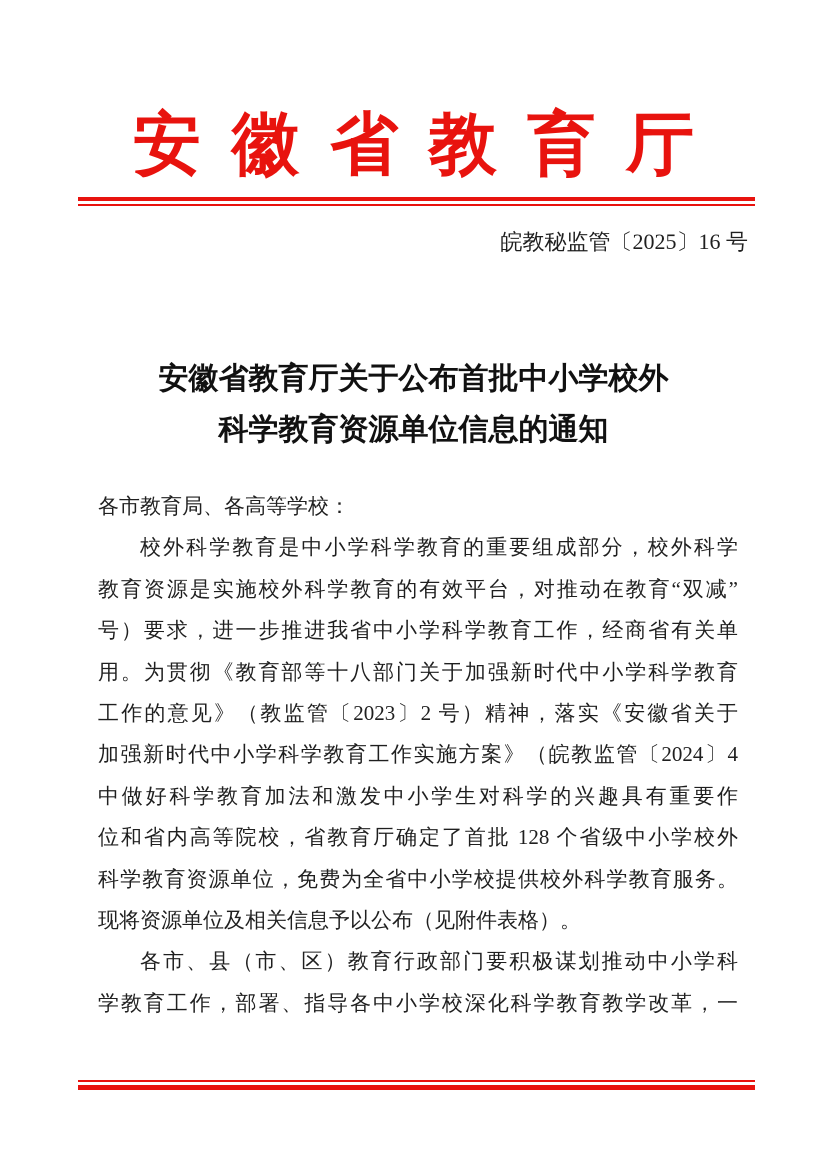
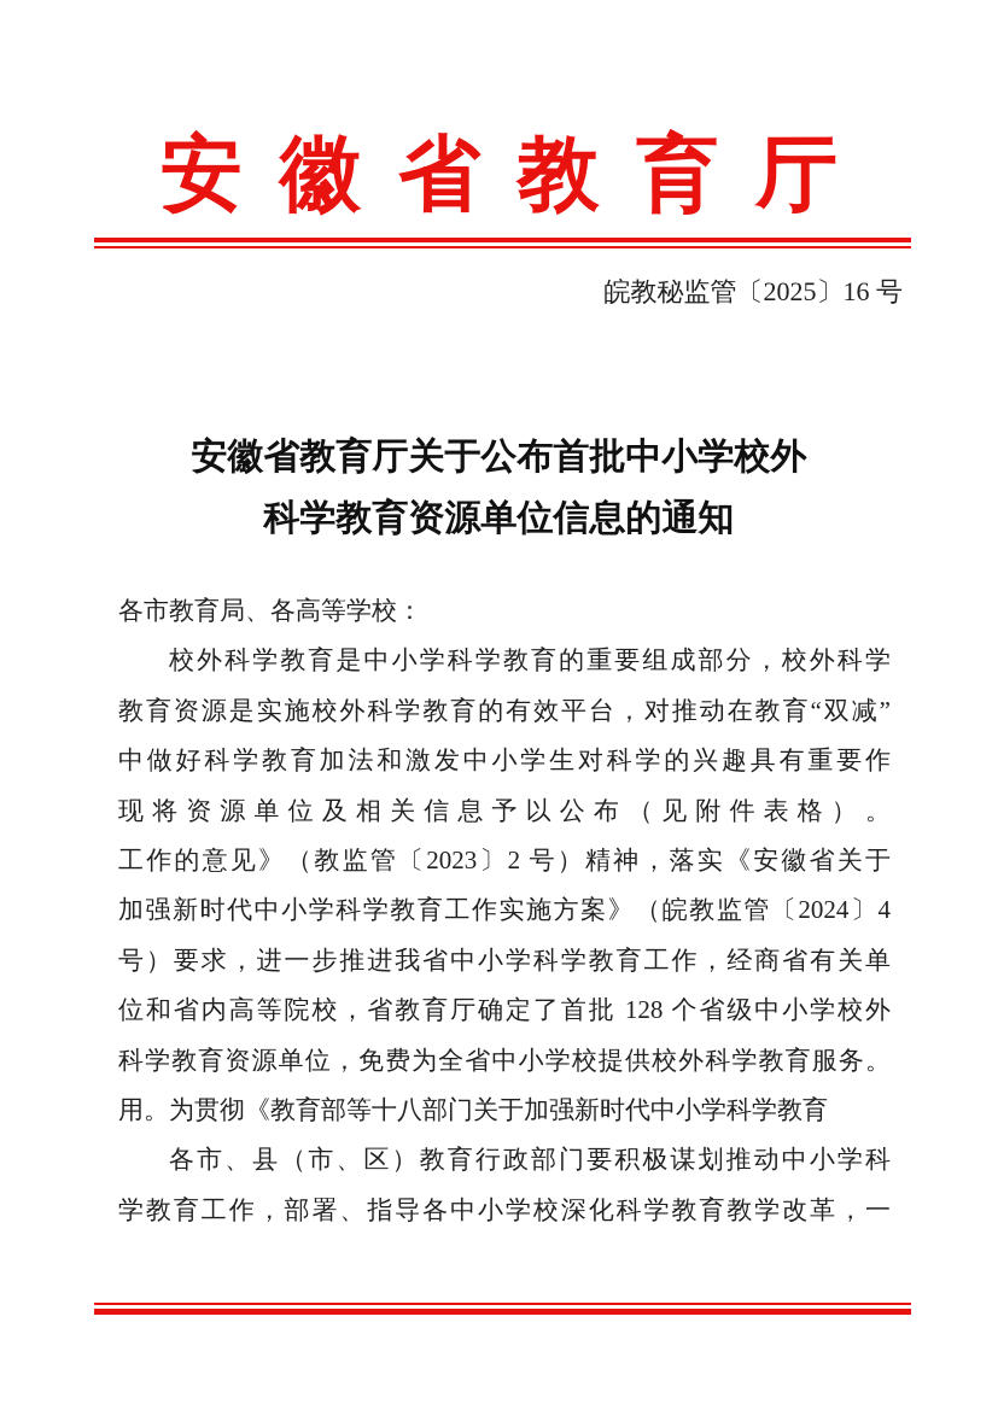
  安徽省教育厅
  皖教秘监管〔2025〕16 号
  安徽省教育厅关于公布首批中小学校外
  科学教育资源单位信息的通知
  各市教育局、各高等学校：
  校外科学教育是中小学科学教育的重要组成部分，校外科学
  教育资源是实施校外科学教育的有效平台，对推动在教育“双减”
- 号）要求，进一步推进我省中小学科学教育工作，经商省有关单
+ 中做好科学教育加法和激发中小学生对科学的兴趣具有重要作
- 用。为贯彻《教育部等十八部门关于加强新时代中小学科学教育
+ 现将资源单位及相关信息予以公布（见附件表格）。
  工作的意见》（教监管〔2023〕2 号）精神，落实《安徽省关于
  加强新时代中小学科学教育工作实施方案》（皖教监管〔2024〕4
- 中做好科学教育加法和激发中小学生对科学的兴趣具有重要作
+ 号）要求，进一步推进我省中小学科学教育工作，经商省有关单
  位和省内高等院校，省教育厅确定了首批 128 个省级中小学校外
  科学教育资源单位，免费为全省中小学校提供校外科学教育服务。
- 现将资源单位及相关信息予以公布（见附件表格）。
+ 用。为贯彻《教育部等十八部门关于加强新时代中小学科学教育
  各市、县（市、区）教育行政部门要积极谋划推动中小学科
  学教育工作，部署、指导各中小学校深化科学教育教学改革，一
